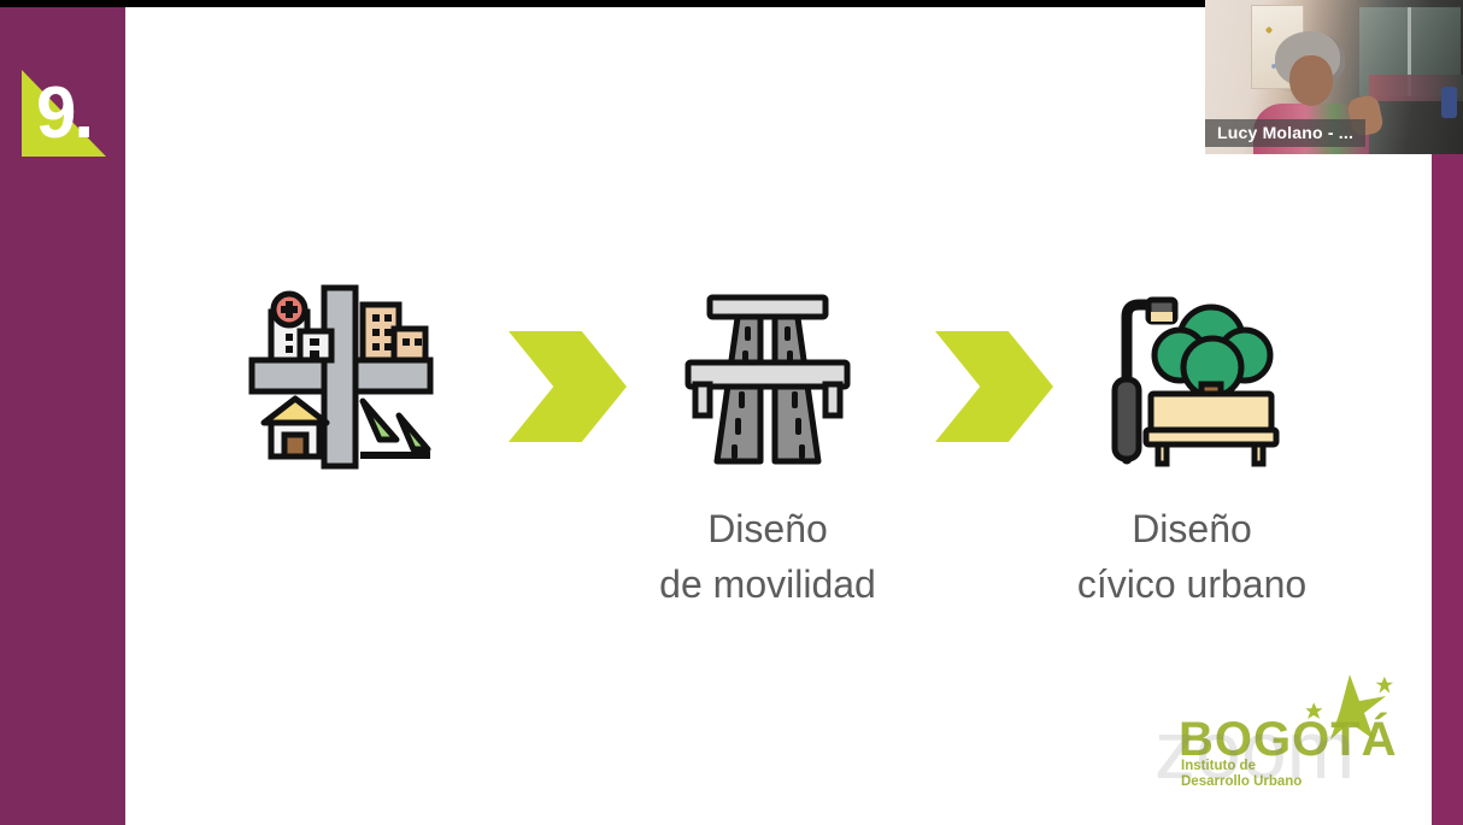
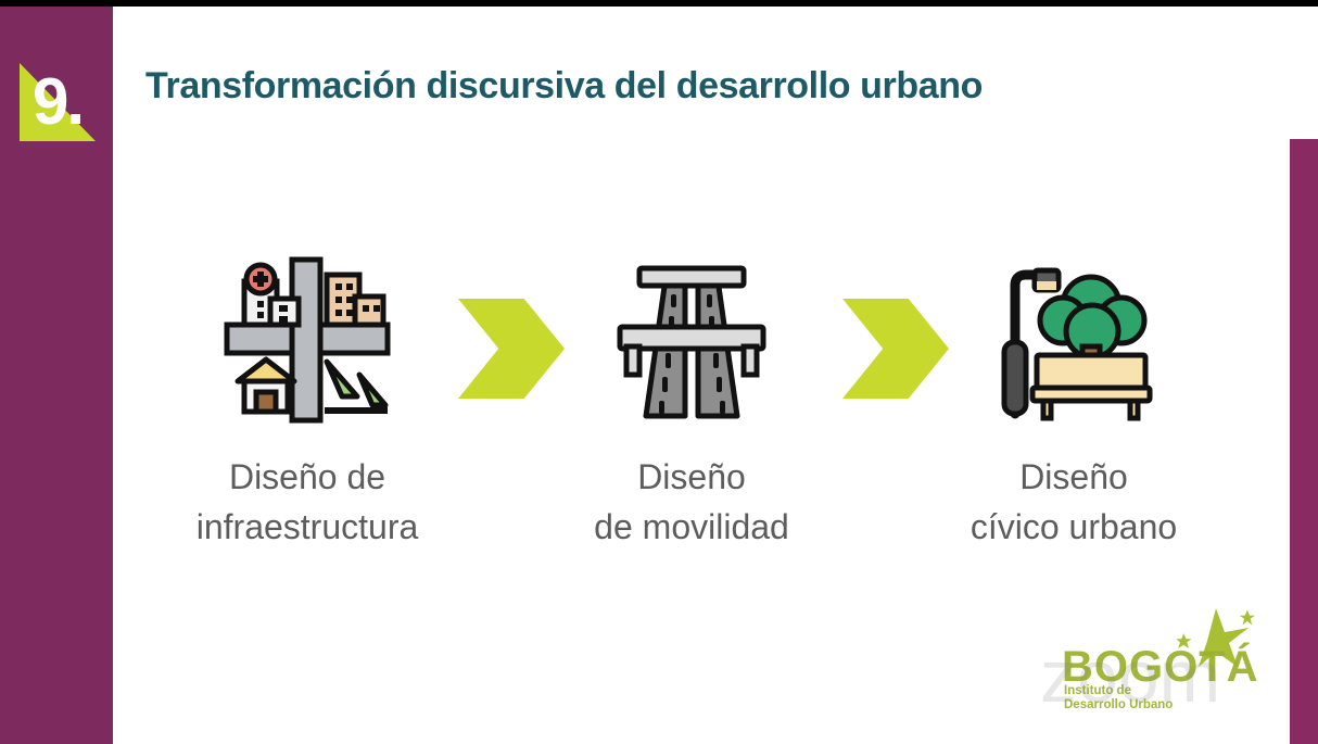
  9.
+ Transformación discursiva del desarrollo urbano
+ Diseño de
+ infraestructura
  Diseño
  de movilidad
  Diseño
  cívico urbano
  BOGOTÁ
  Instituto de
  Desarrollo Urbano
  zoom
- Lucy Molano - ...
